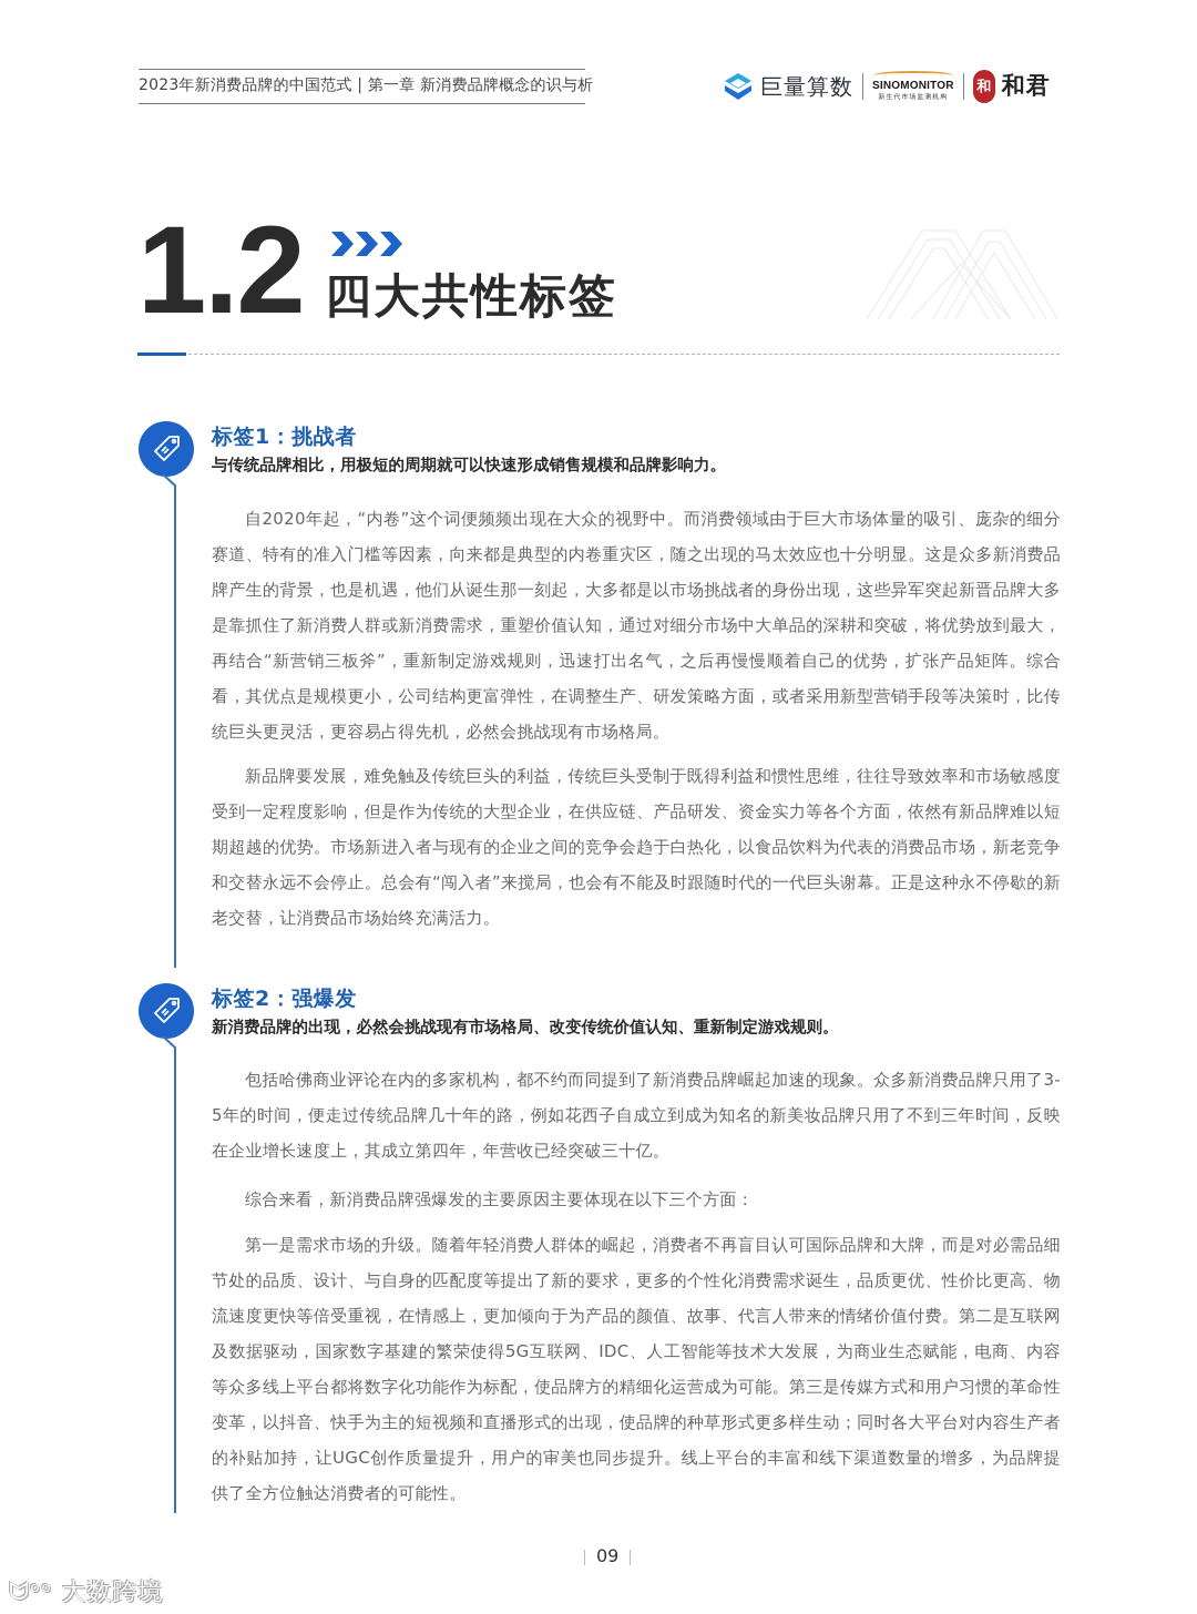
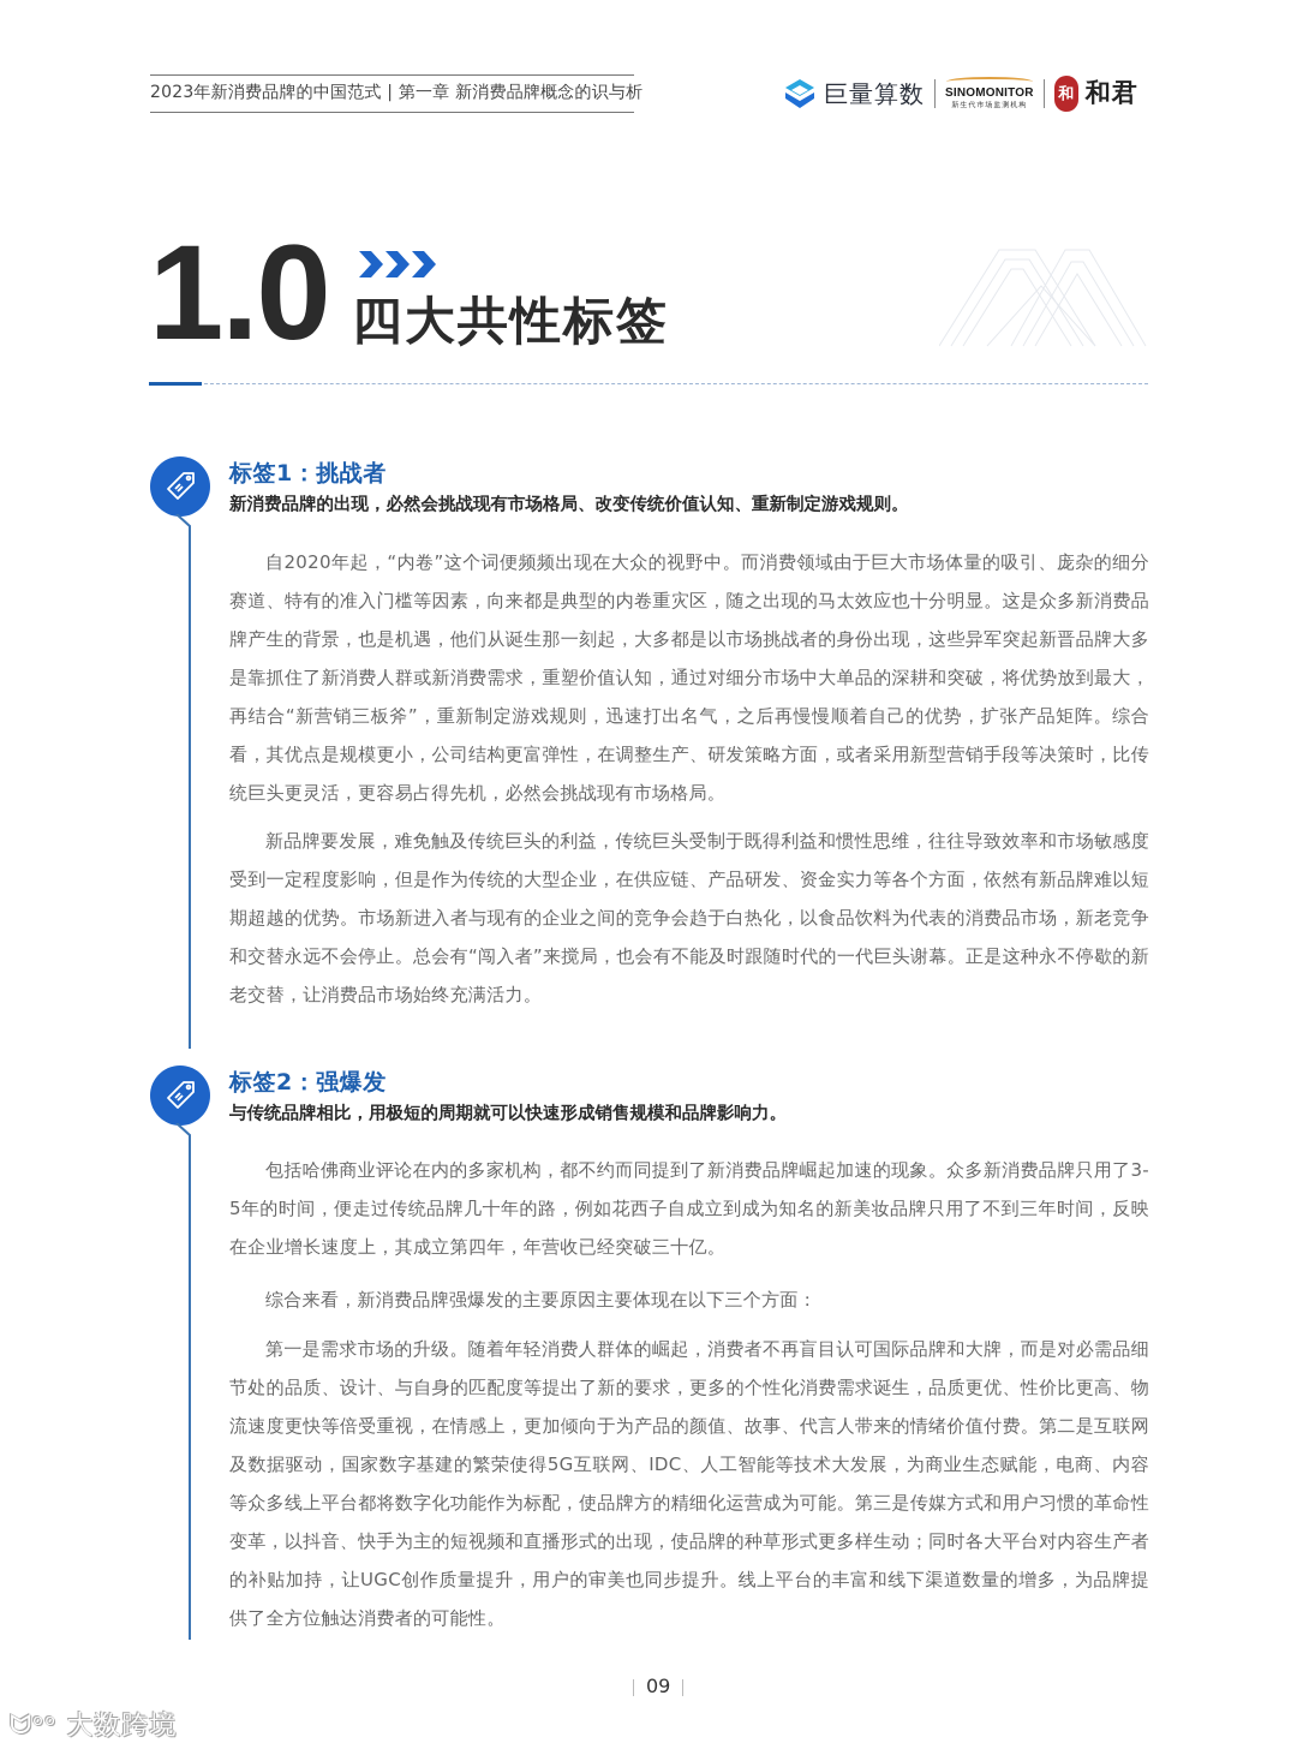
  2023年新消费品牌的中国范式 | 第一章 新消费品牌概念的识与析
  巨量算数
  SINOMONITOR
  和
  和君
- 1.2
+ 1.0
  四大共性标签
  标签1：挑战者
- 与传统品牌相比，用极短的周期就可以快速形成销售规模和品牌影响力。
+ 新消费品牌的出现，必然会挑战现有市场格局、改变传统价值认知、重新制定游戏规则。
  自2020年起，“内卷”这个词便频频出现在大众的视野中。而消费领域由于巨大市场体量的吸引、庞杂的细分赛道、特有的准入门槛等因素，向来都是典型的内卷重灾区，随之出现的马太效应也十分明显。这是众多新消费品牌产生的背景，也是机遇，他们从诞生那一刻起，大多都是以市场挑战者的身份出现，这些异军突起新晋品牌大多是靠抓住了新消费人群或新消费需求，重塑价值认知，通过对细分市场中大单品的深耕和突破，将优势放到最大，再结合“新营销三板斧”，重新制定游戏规则，迅速打出名气，之后再慢慢顺着自己的优势，扩张产品矩阵。综合看，其优点是规模更小，公司结构更富弹性，在调整生产、研发策略方面，或者采用新型营销手段等决策时，比传统巨头更灵活，更容易占得先机，必然会挑战现有市场格局。
  新品牌要发展，难免触及传统巨头的利益，传统巨头受制于既得利益和惯性思维，往往导致效率和市场敏感度受到一定程度影响，但是作为传统的大型企业，在供应链、产品研发、资金实力等各个方面，依然有新品牌难以短期超越的优势。市场新进入者与现有的企业之间的竞争会趋于白热化，以食品饮料为代表的消费品市场，新老竞争和交替永远不会停止。总会有“闯入者”来搅局，也会有不能及时跟随时代的一代巨头谢幕。正是这种永不停歇的新老交替，让消费品市场始终充满活力。
  标签2：强爆发
- 新消费品牌的出现，必然会挑战现有市场格局、改变传统价值认知、重新制定游戏规则。
+ 与传统品牌相比，用极短的周期就可以快速形成销售规模和品牌影响力。
  包括哈佛商业评论在内的多家机构，都不约而同提到了新消费品牌崛起加速的现象。众多新消费品牌只用了3-5年的时间，便走过传统品牌几十年的路，例如花西子自成立到成为知名的新美妆品牌只用了不到三年时间，反映在企业增长速度上，其成立第四年，年营收已经突破三十亿。
  综合来看，新消费品牌强爆发的主要原因主要体现在以下三个方面：
  第一是需求市场的升级。随着年轻消费人群体的崛起，消费者不再盲目认可国际品牌和大牌，而是对必需品细节处的品质、设计、与自身的匹配度等提出了新的要求，更多的个性化消费需求诞生，品质更优、性价比更高、物流速度更快等倍受重视，在情感上，更加倾向于为产品的颜值、故事、代言人带来的情绪价值付费。第二是互联网及数据驱动，国家数字基建的繁荣使得5G互联网、IDC、人工智能等技术大发展，为商业生态赋能，电商、内容等众多线上平台都将数字化功能作为标配，使品牌方的精细化运营成为可能。第三是传媒方式和用户习惯的革命性变革，以抖音、快手为主的短视频和直播形式的出现，使品牌的种草形式更多样生动；同时各大平台对内容生产者的补贴加持，让UGC创作质量提升，用户的审美也同步提升。线上平台的丰富和线下渠道数量的增多，为品牌提供了全方位触达消费者的可能性。
  09
  ᗢᵒᵒ 大数跨境
